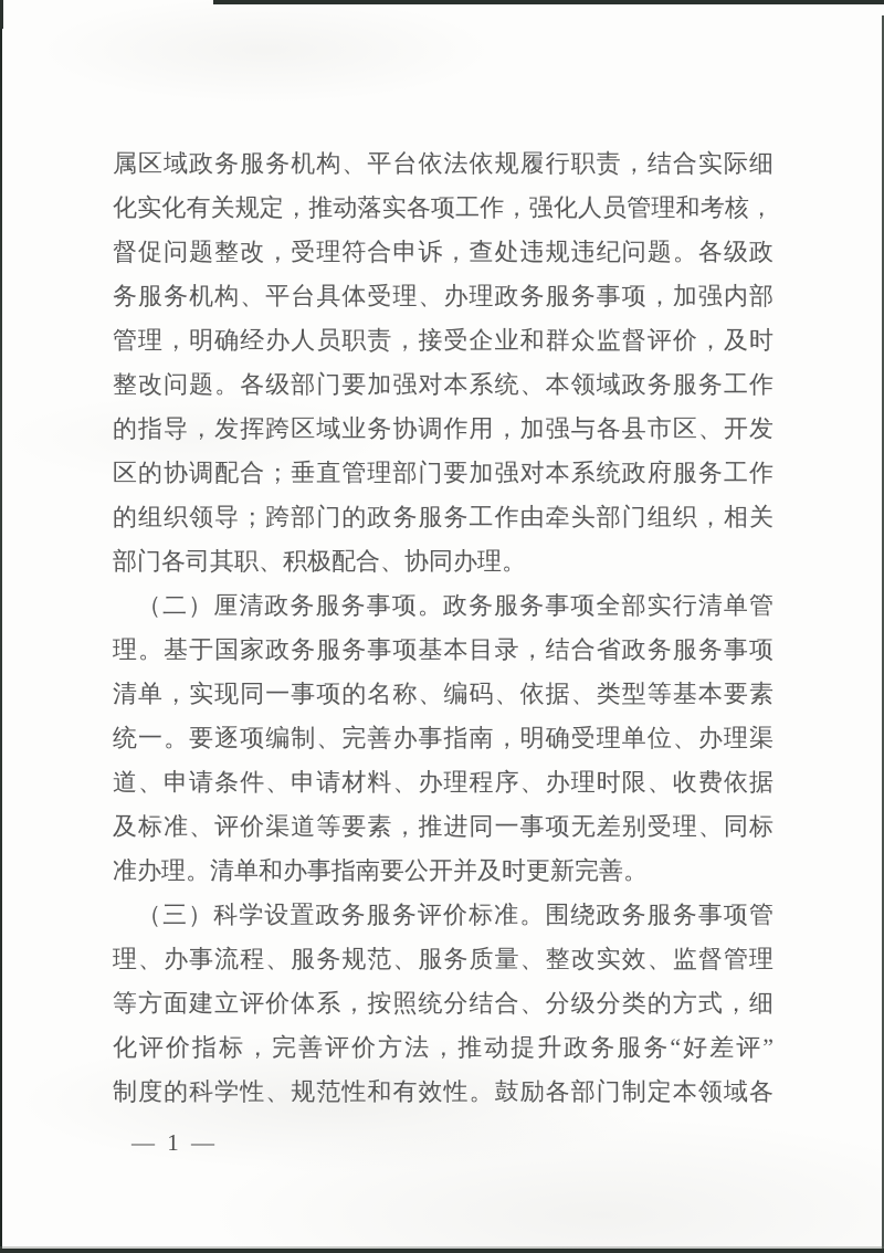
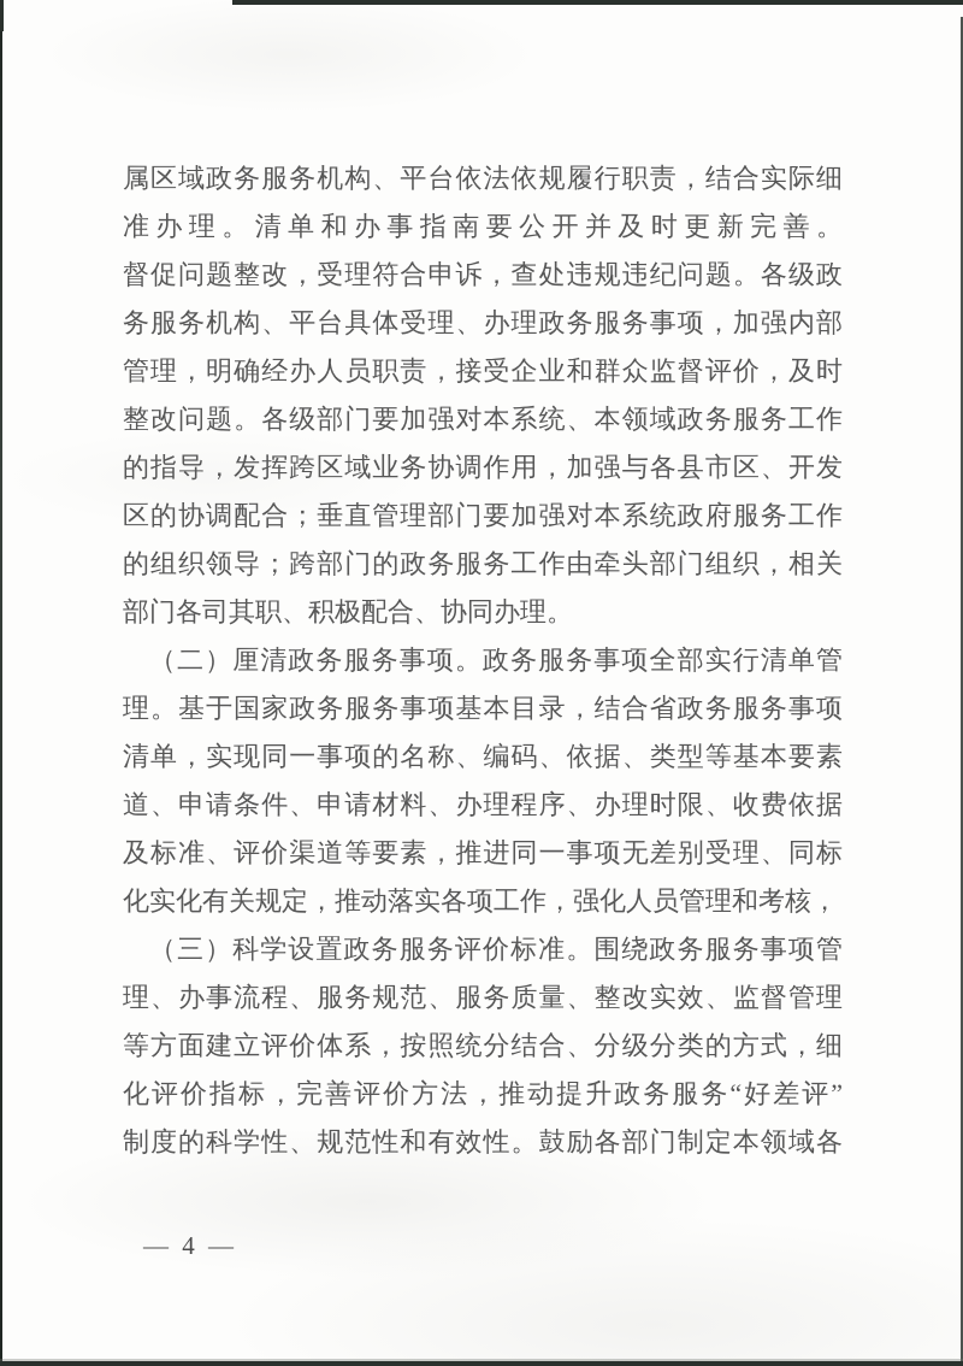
  属区域政务服务机构、平台依法依规履行职责，结合实际细
- 化实化有关规定，推动落实各项工作，强化人员管理和考核，
+ 准办理。清单和办事指南要公开并及时更新完善。
  督促问题整改，受理符合申诉，查处违规违纪问题。各级政
  务服务机构、平台具体受理、办理政务服务事项，加强内部
  管理，明确经办人员职责，接受企业和群众监督评价，及时
  整改问题。各级部门要加强对本系统、本领域政务服务工作
  的指导，发挥跨区域业务协调作用，加强与各县市区、开发
  区的协调配合；垂直管理部门要加强对本系统政府服务工作
  的组织领导；跨部门的政务服务工作由牵头部门组织，相关
  部门各司其职、积极配合、协同办理。
  （二）厘清政务服务事项。政务服务事项全部实行清单管
  理。基于国家政务服务事项基本目录，结合省政务服务事项
  清单，实现同一事项的名称、编码、依据、类型等基本要素
- 统一。要逐项编制、完善办事指南，明确受理单位、办理渠
  道、申请条件、申请材料、办理程序、办理时限、收费依据
  及标准、评价渠道等要素，推进同一事项无差别受理、同标
- 准办理。清单和办事指南要公开并及时更新完善。
+ 化实化有关规定，推动落实各项工作，强化人员管理和考核，
  （三）科学设置政务服务评价标准。围绕政务服务事项管
  理、办事流程、服务规范、服务质量、整改实效、监督管理
  等方面建立评价体系，按照统分结合、分级分类的方式，细
  化评价指标，完善评价方法，推动提升政务服务“好差评”
  制度的科学性、规范性和有效性。鼓励各部门制定本领域各
- — 1 —
+ — 4 —
